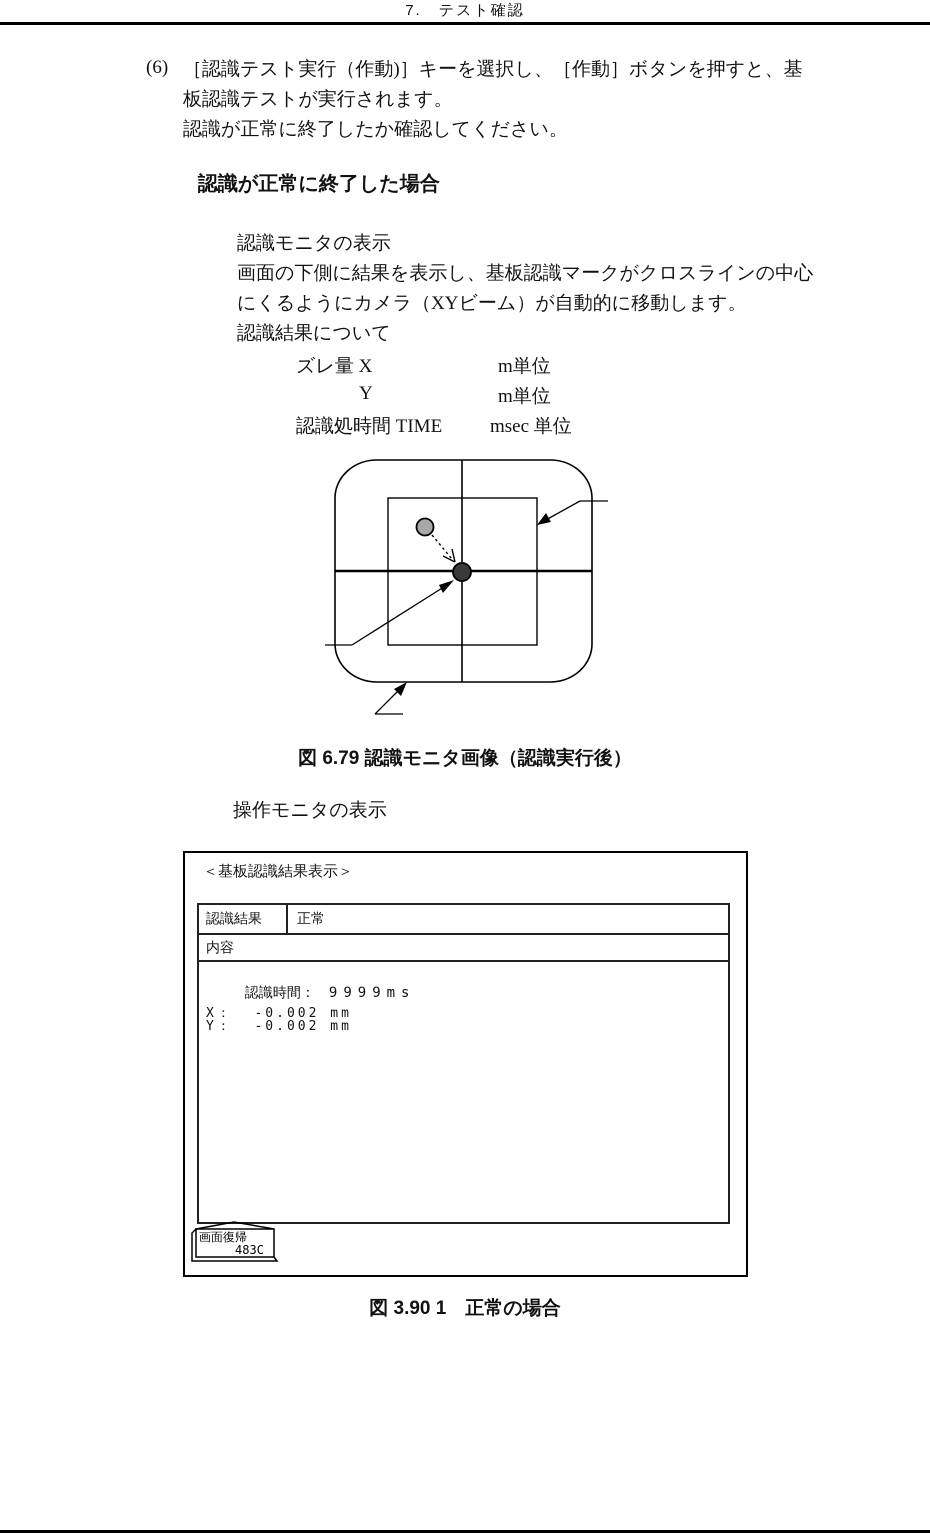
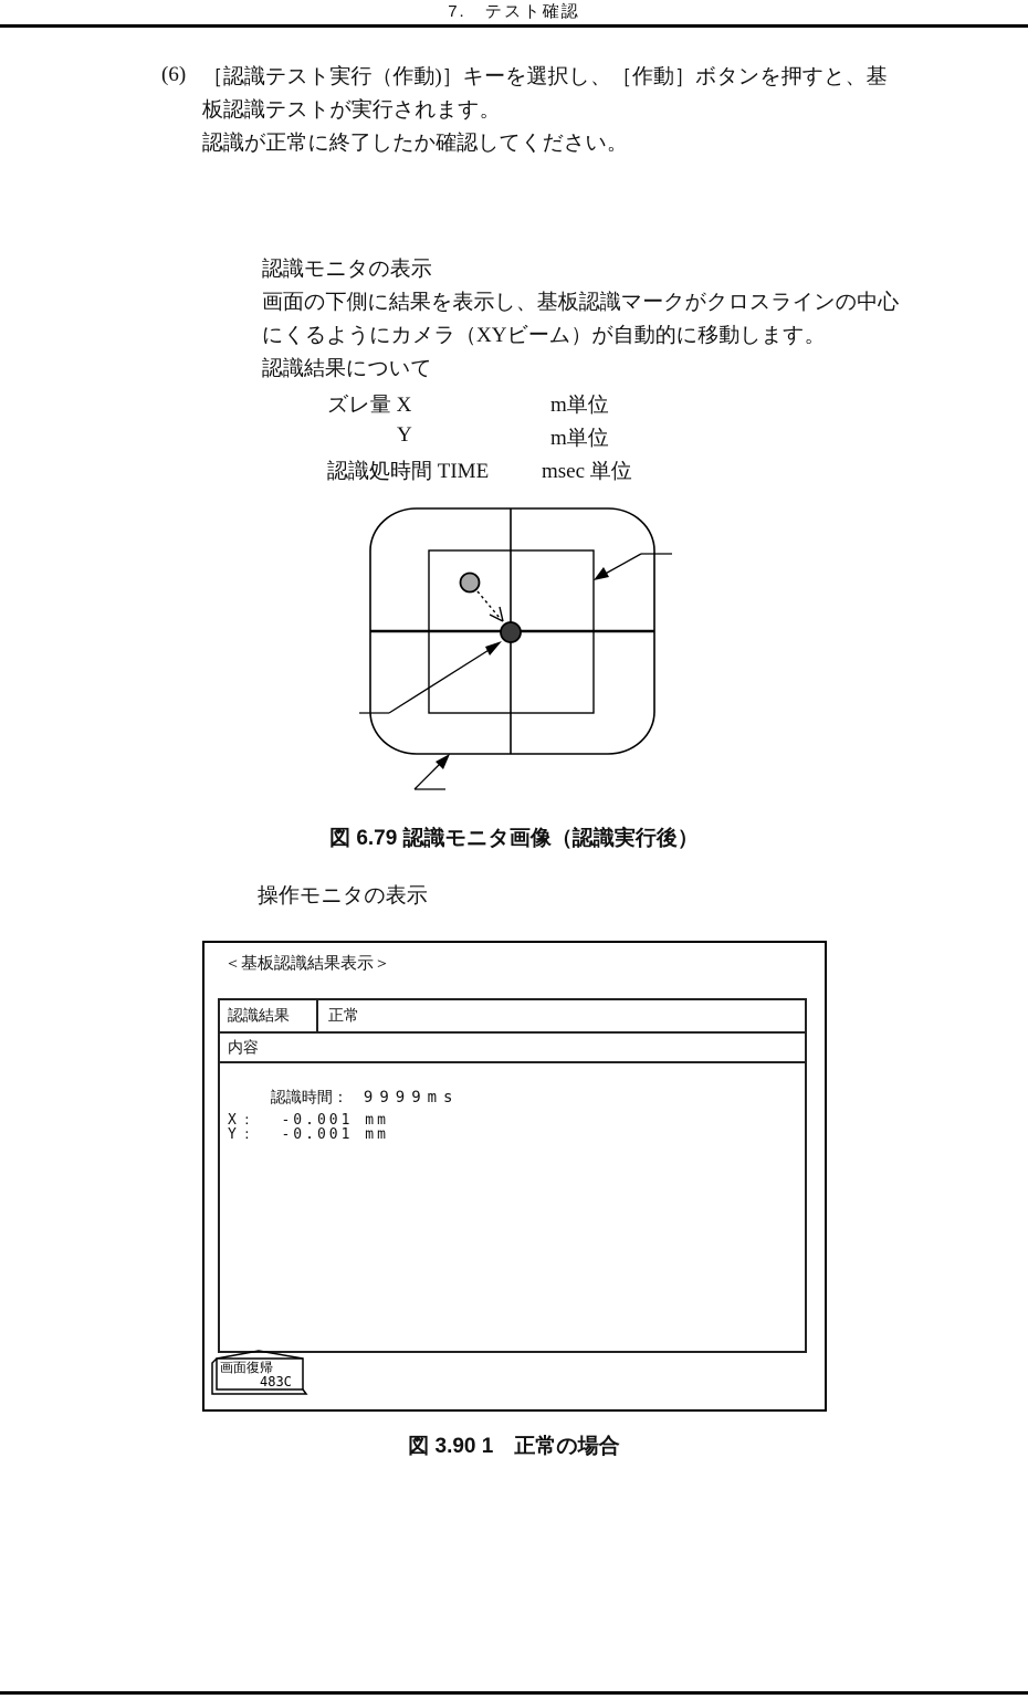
  7. テスト確認
  (6)
  ［認識テスト実行（作動)］キーを選択し、［作動］ボタンを押すと、基
  板認識テストが実行されます。
  認識が正常に終了したか確認してください。
- 認識が正常に終了した場合
  認識モニタの表示
  画面の下側に結果を表示し、基板認識マークがクロスラインの中心
  にくるようにカメラ（XYビーム）が自動的に移動します。
  認識結果について
  ズレ量 X
  m単位
  Y
  m単位
  認識処時間 TIME
  msec 単位
  図 6.79 認識モニタ画像（認識実行後）
  操作モニタの表示
  ＜基板認識結果表示＞
  認識結果
  正常
  内容
  認識時間： 9999ms
- X： -0.002 mm
+ X： -0.001 mm
- Y： -0.002 mm
+ Y： -0.001 mm
  画面復帰
  483C
  図 3.90 1 正常の場合
